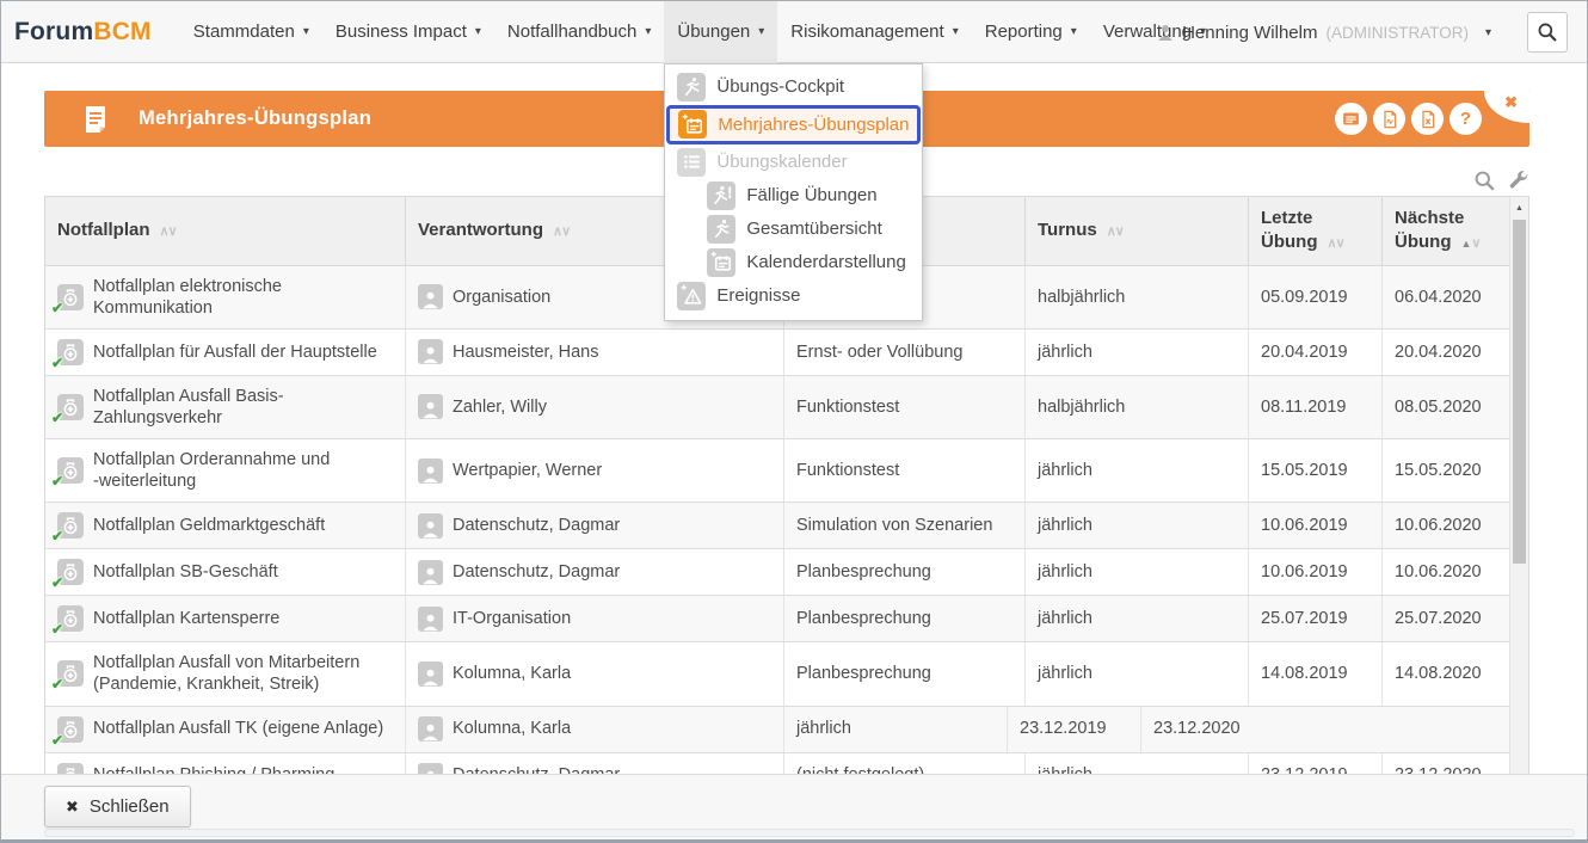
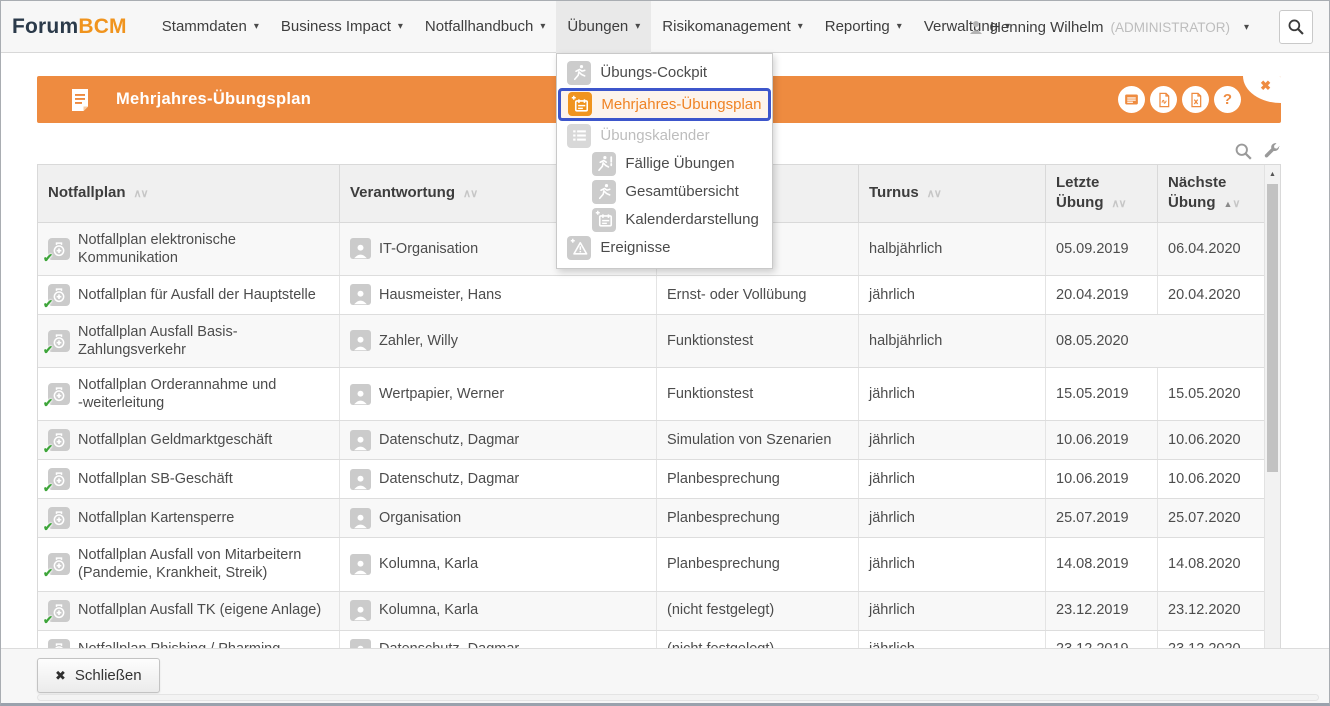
  ForumBCM
  Stammdaten
  ▾
  Business Impact
  ▾
  Notfallhandbuch
  ▾
  Übungen
  ▾
  Übungs-Cockpit
  Mehrjahres-Übungsplan
  Übungskalender
  Fällige Übungen
  Gesamtübersicht
  Kalenderdarstellung
  Ereignisse
  Risikomanagement
  ▾
  Reporting
  ▾
  Verwaltung
  ▾
  Henning Wilhelm
  (ADMINISTRATOR)
  ▾
  Mehrjahres-Übungsplan
  ?
  ✖
  Notfallplan ∧∨
  Verantwortung ∧∨
  Turnus ∧∨
  Letzte Übung ∧∨
  Nächste Übung ▲∨
  ✔
  Notfallplan elektronische
  Kommunikation
- Organisation
+ IT-Organisation
  halbjährlich
  05.09.2019
  06.04.2020
  ✔
  Notfallplan für Ausfall der Hauptstelle
  Hausmeister, Hans
  Ernst- oder Vollübung
  jährlich
  20.04.2019
  20.04.2020
  ✔
  Notfallplan Ausfall Basis-
  Zahlungsverkehr
  Zahler, Willy
  Funktionstest
  halbjährlich
- 08.11.2019
  08.05.2020
  ✔
  Notfallplan Orderannahme und
  -weiterleitung
  Wertpapier, Werner
  Funktionstest
  jährlich
  15.05.2019
  15.05.2020
  ✔
  Notfallplan Geldmarktgeschäft
  Datenschutz, Dagmar
  Simulation von Szenarien
  jährlich
  10.06.2019
  10.06.2020
  ✔
  Notfallplan SB-Geschäft
  Datenschutz, Dagmar
  Planbesprechung
  jährlich
  10.06.2019
  10.06.2020
  ✔
  Notfallplan Kartensperre
- IT-Organisation
+ Organisation
  Planbesprechung
  jährlich
  25.07.2019
  25.07.2020
  ✔
  Notfallplan Ausfall von Mitarbeitern
  (Pandemie, Krankheit, Streik)
  Kolumna, Karla
  Planbesprechung
  jährlich
  14.08.2019
  14.08.2020
  ✔
  Notfallplan Ausfall TK (eigene Anlage)
  Kolumna, Karla
+ (nicht festgelegt)
  jährlich
  23.12.2019
  23.12.2020
  ✖
  Schließen
